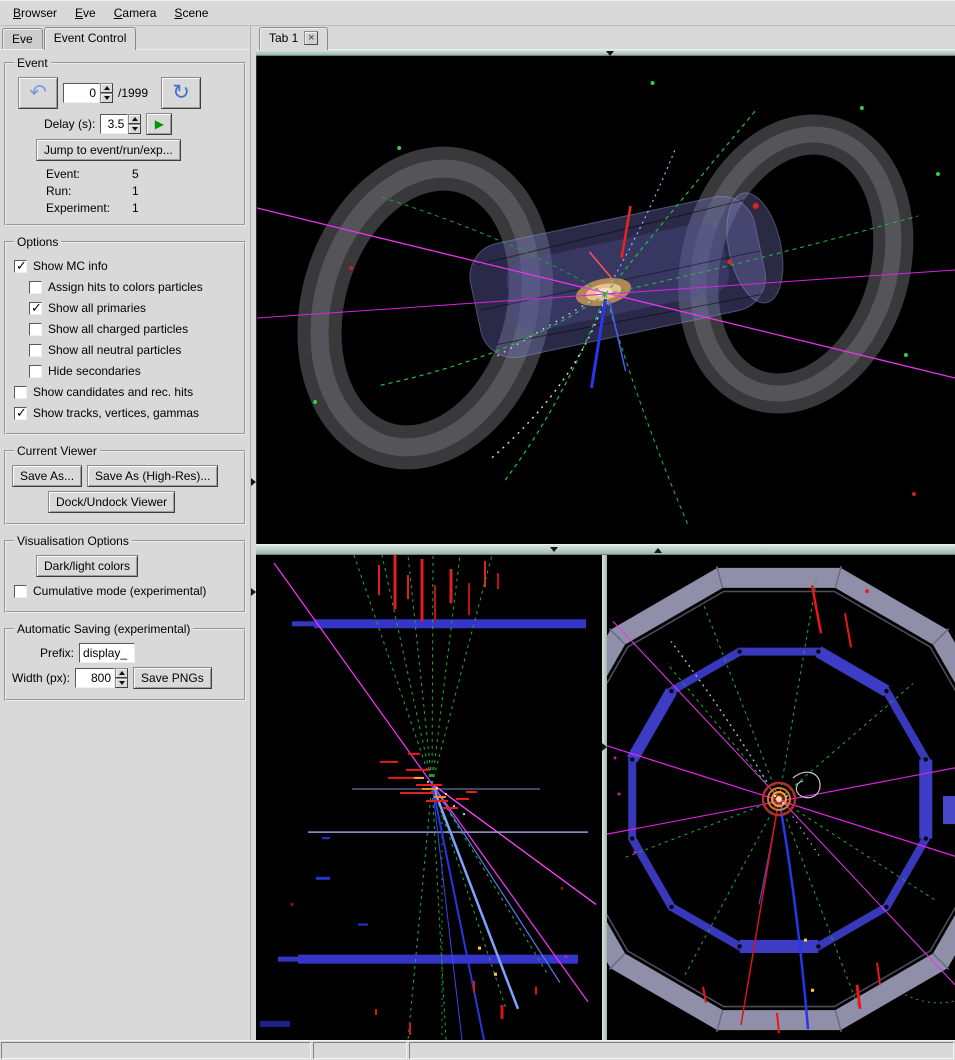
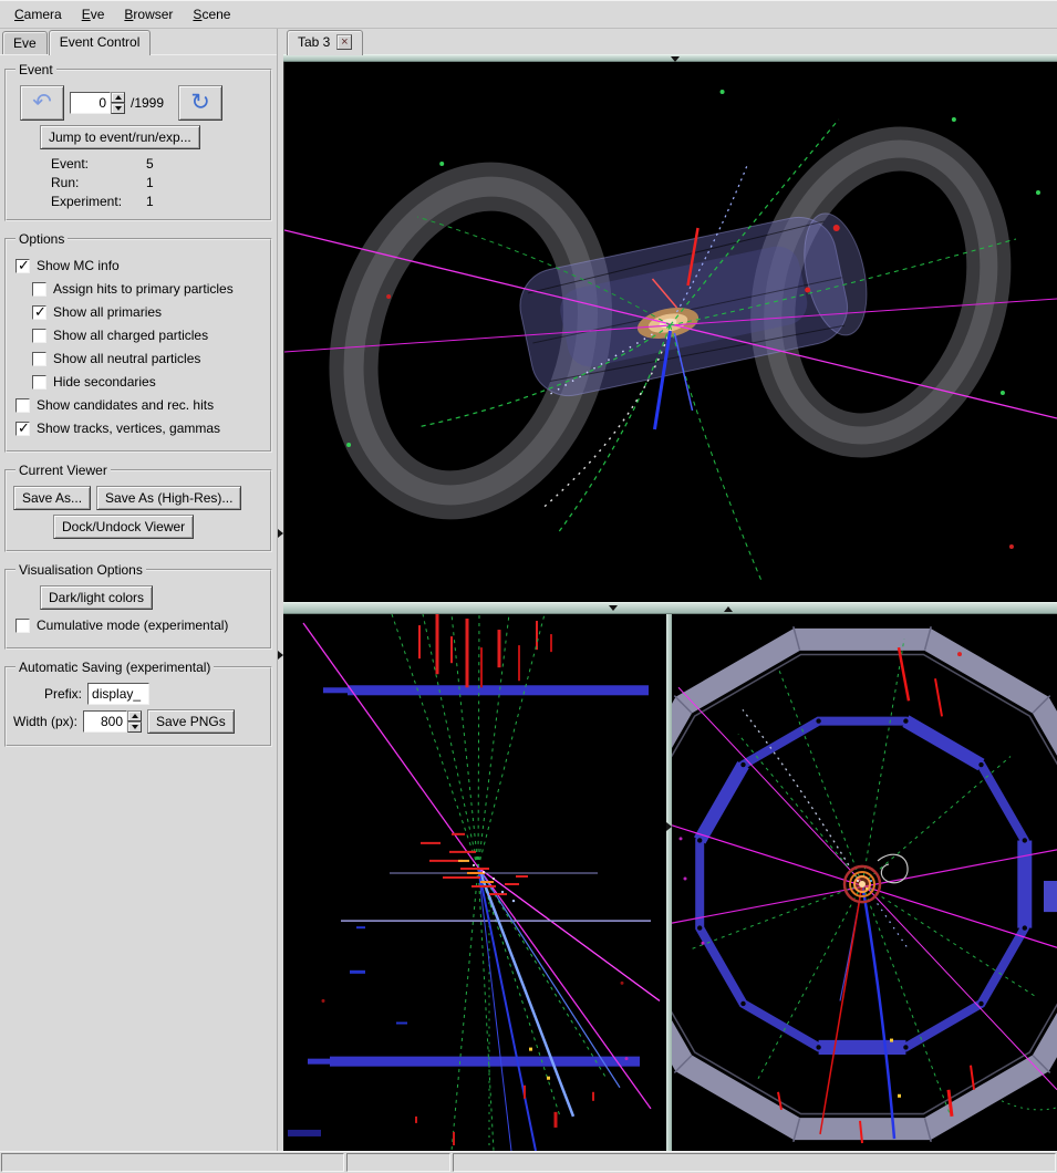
- Browser
+ Camera
  Eve
- Camera
+ Browser
  Scene
  Eve
  Event Control
  Event
  ↶
  0
  /1999
  ↻
- Delay (s):
- 3.5
- ▶
  Jump to event/run/exp...
  Event:
  5
  Run:
  1
  Experiment:
  1
  Options
  Show MC info
- Assign hits to colors particles
+ Assign hits to primary particles
  Show all primaries
  Show all charged particles
  Show all neutral particles
  Hide secondaries
  Show candidates and rec. hits
  Show tracks, vertices, gammas
  Current Viewer
  Save As...
  Save As (High-Res)...
  Dock/Undock Viewer
  Visualisation Options
  Dark/light colors
  Cumulative mode (experimental)
  Automatic Saving (experimental)
  Prefix:
  display_
  Width (px):
  800
  Save PNGs
- Tab 1
+ Tab 3
  ×
